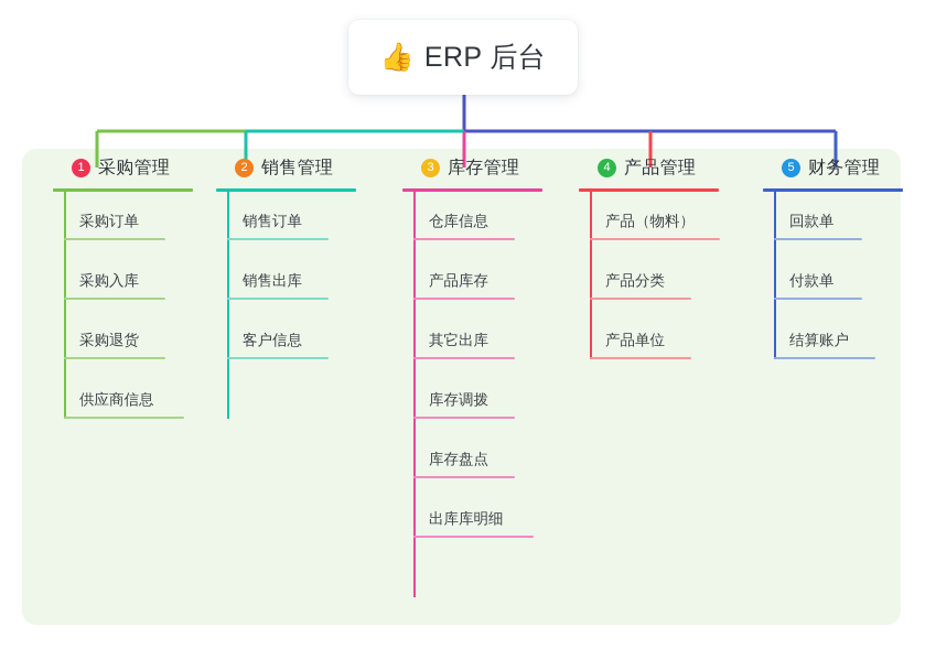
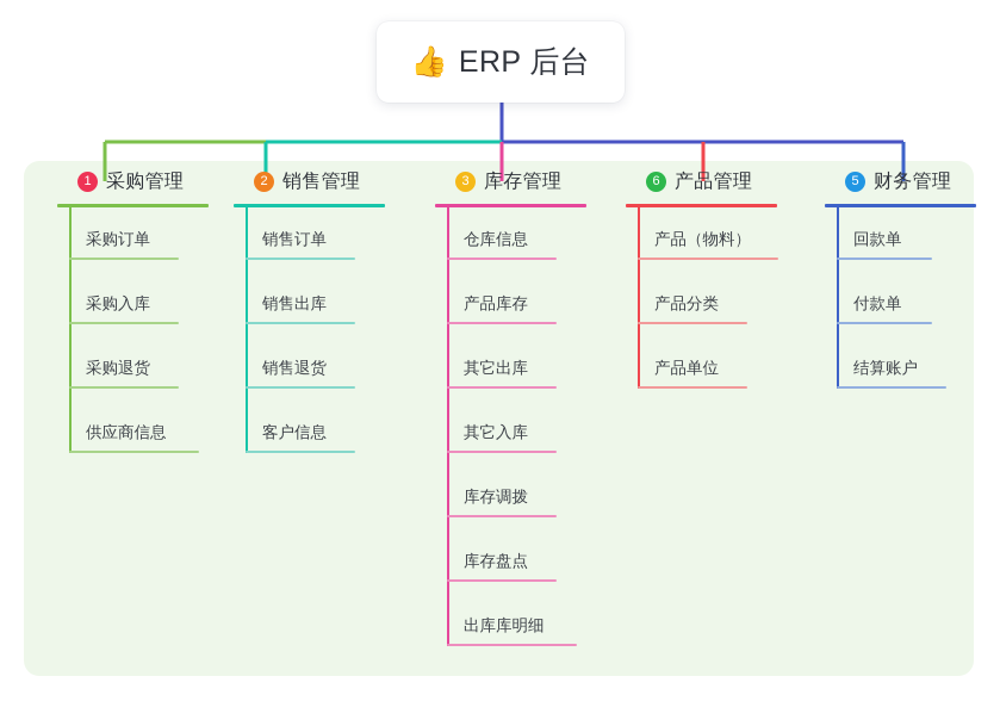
  👍
  ERP 后台
  1
  采购管理
  采购订单
  采购入库
  采购退货
  供应商信息
  2
  销售管理
  销售订单
  销售出库
+ 销售退货
  客户信息
  3
  库存管理
  仓库信息
  产品库存
  其它出库
+ 其它入库
  库存调拨
  库存盘点
  出库库明细
- 4
+ 6
  产品管理
  产品（物料）
  产品分类
  产品单位
  5
  财务管理
  回款单
  付款单
  结算账户
